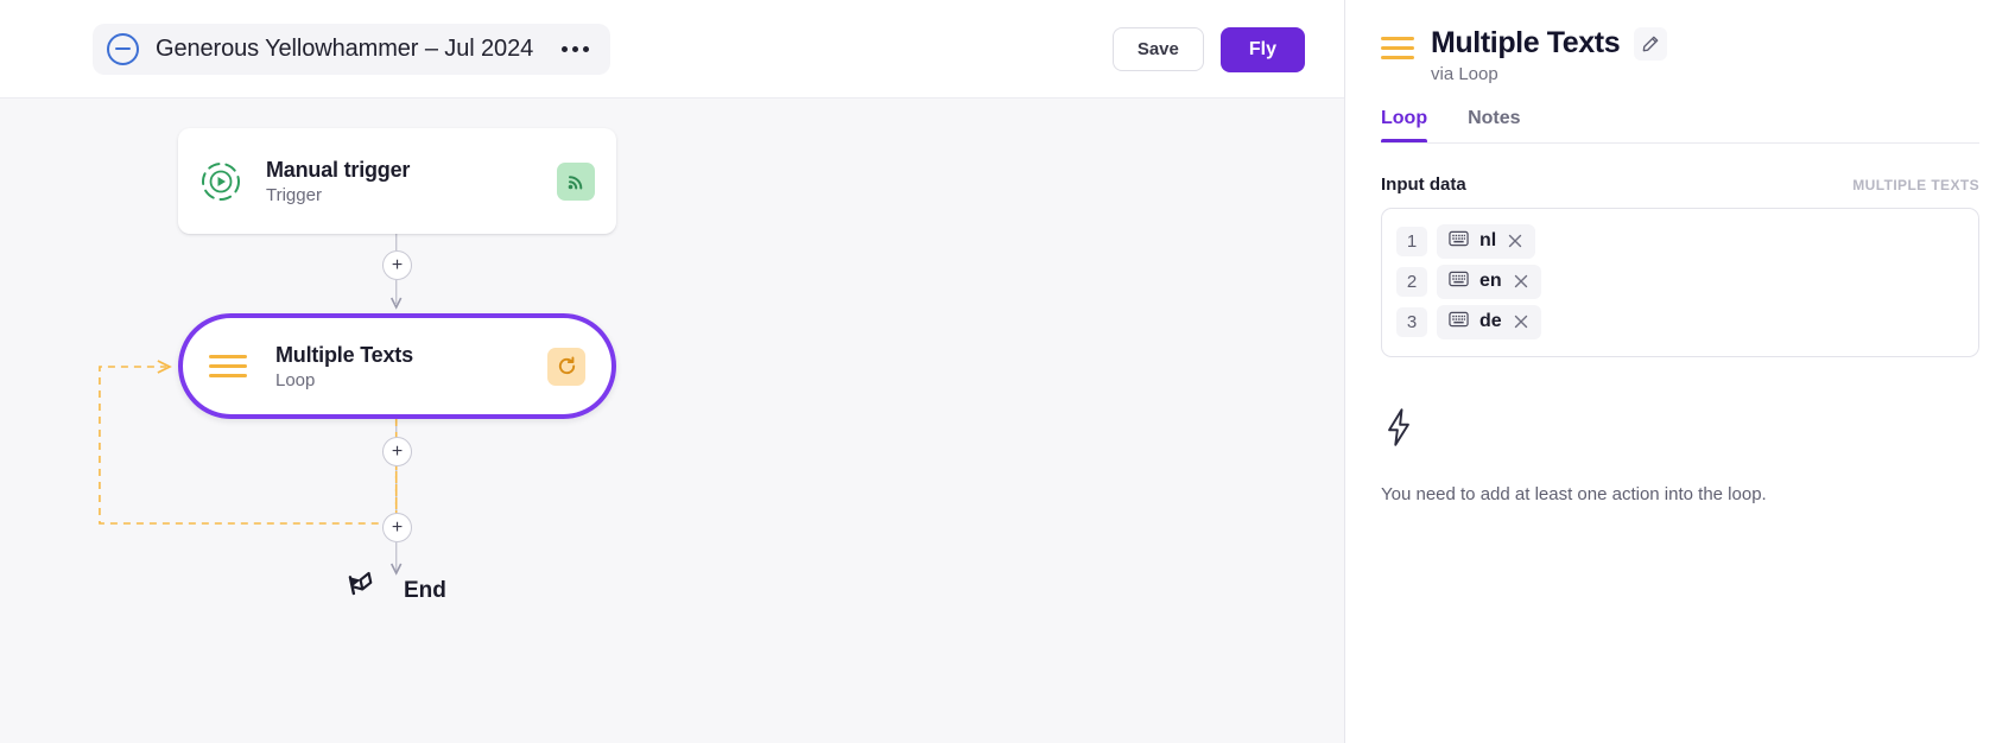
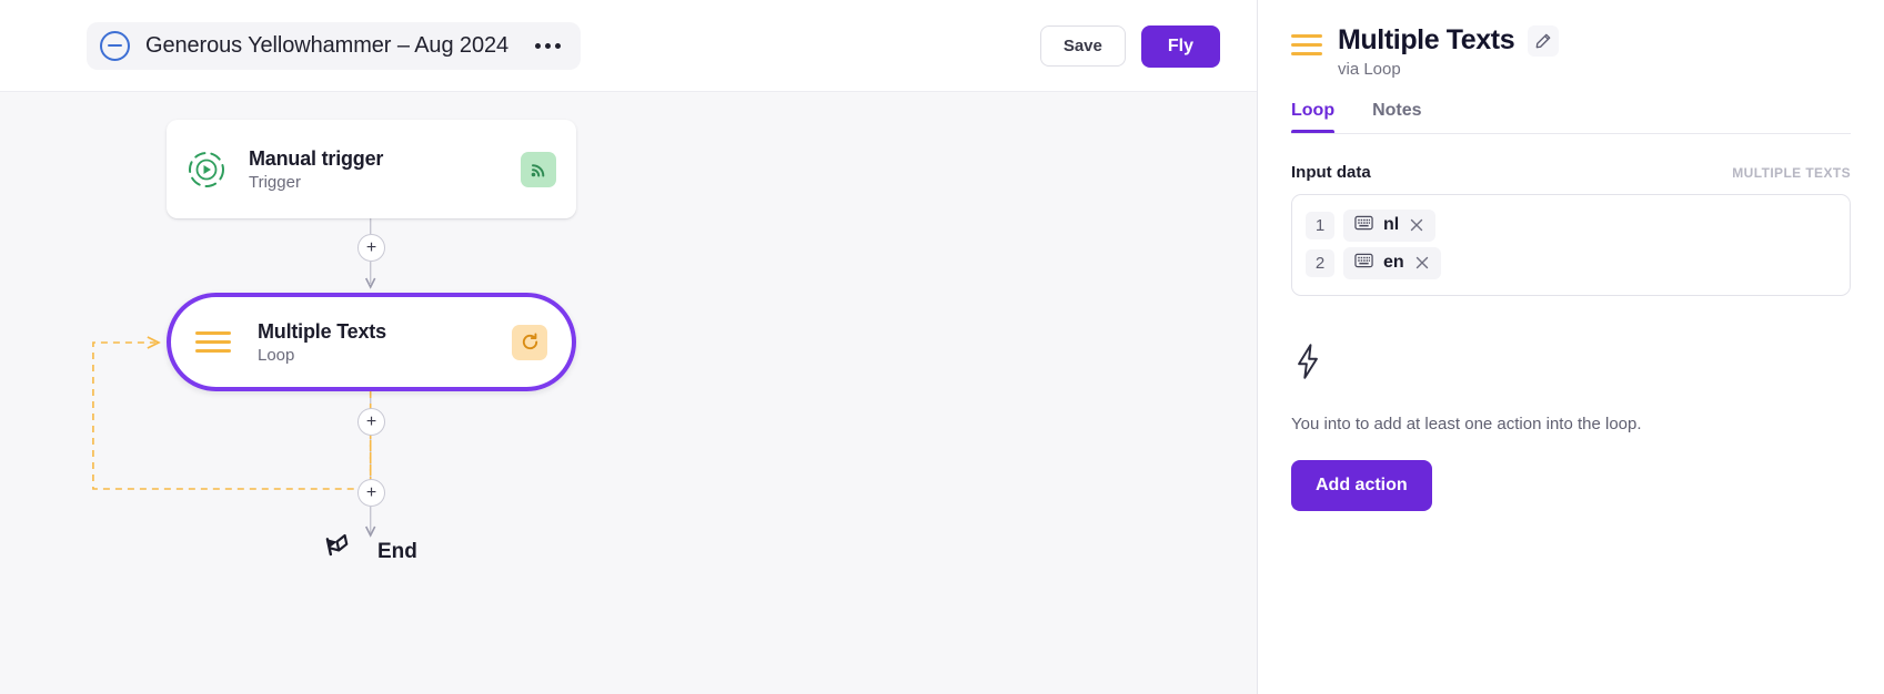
- Generous Yellowhammer – Jul 2024
+ Generous Yellowhammer – Aug 2024
  Save
  Fly
  Manual trigger
  Trigger
  Multiple Texts
  Loop
  End
  Multiple Texts
  via Loop
  Loop
  Notes
  Input data
  MULTIPLE TEXTS
  1
  nl
  2
  en
- 3
- de
- You need to add at least one action into the loop.
+ You into to add at least one action into the loop.
+ Add action
